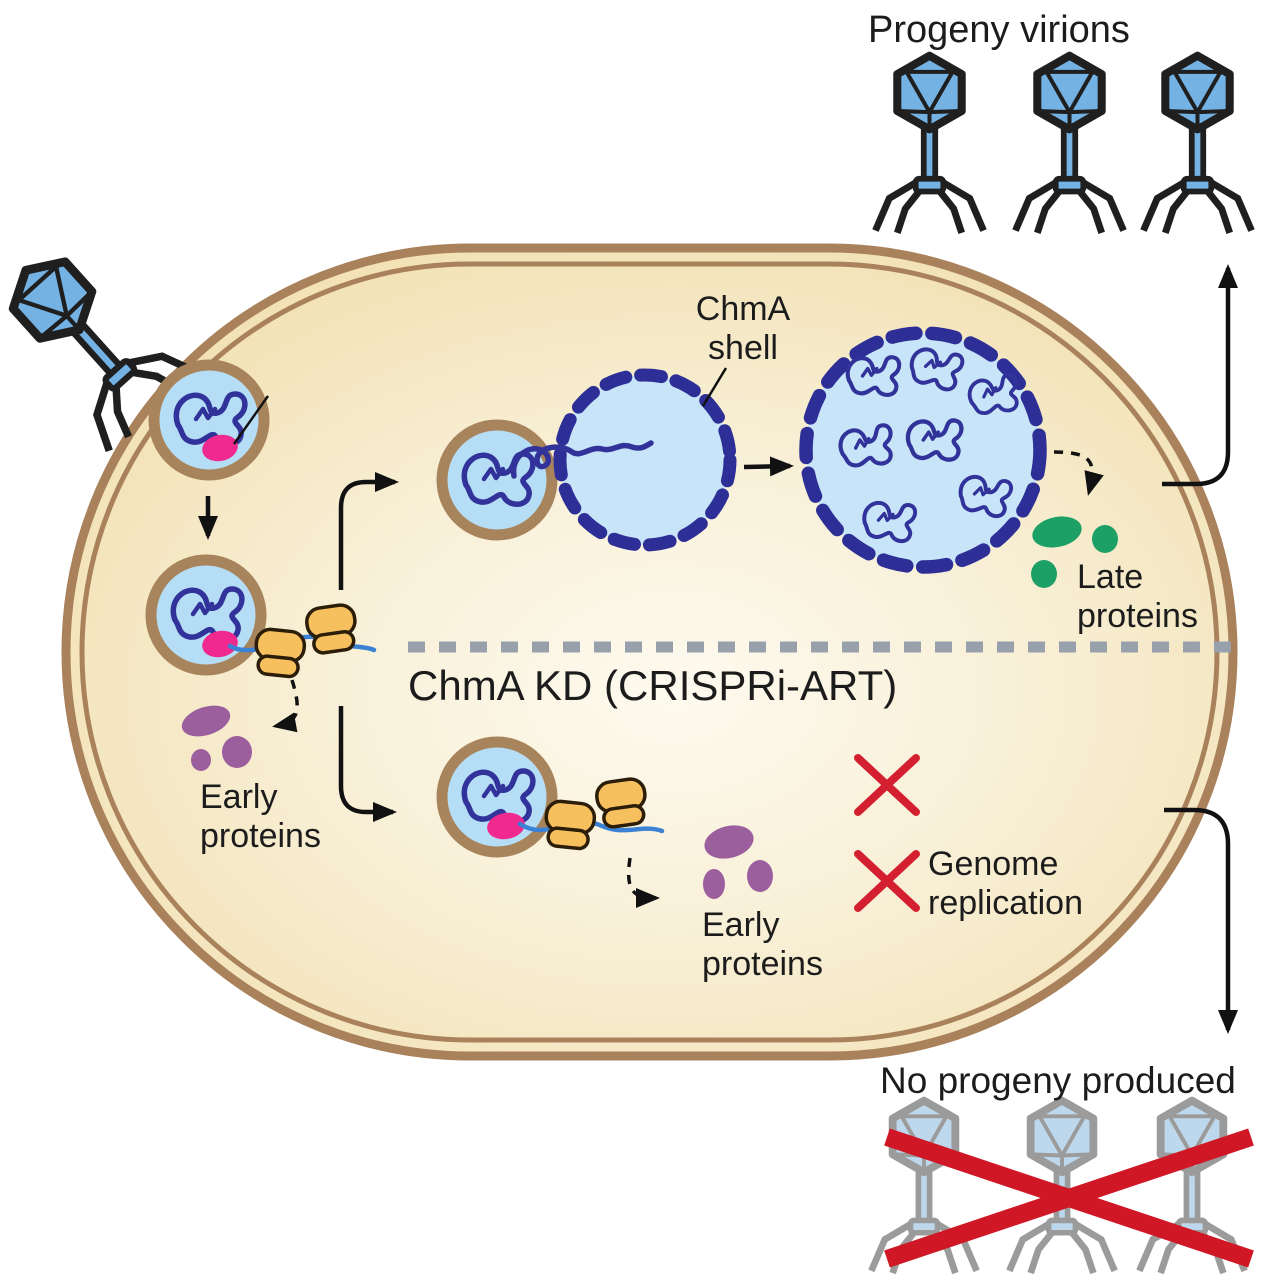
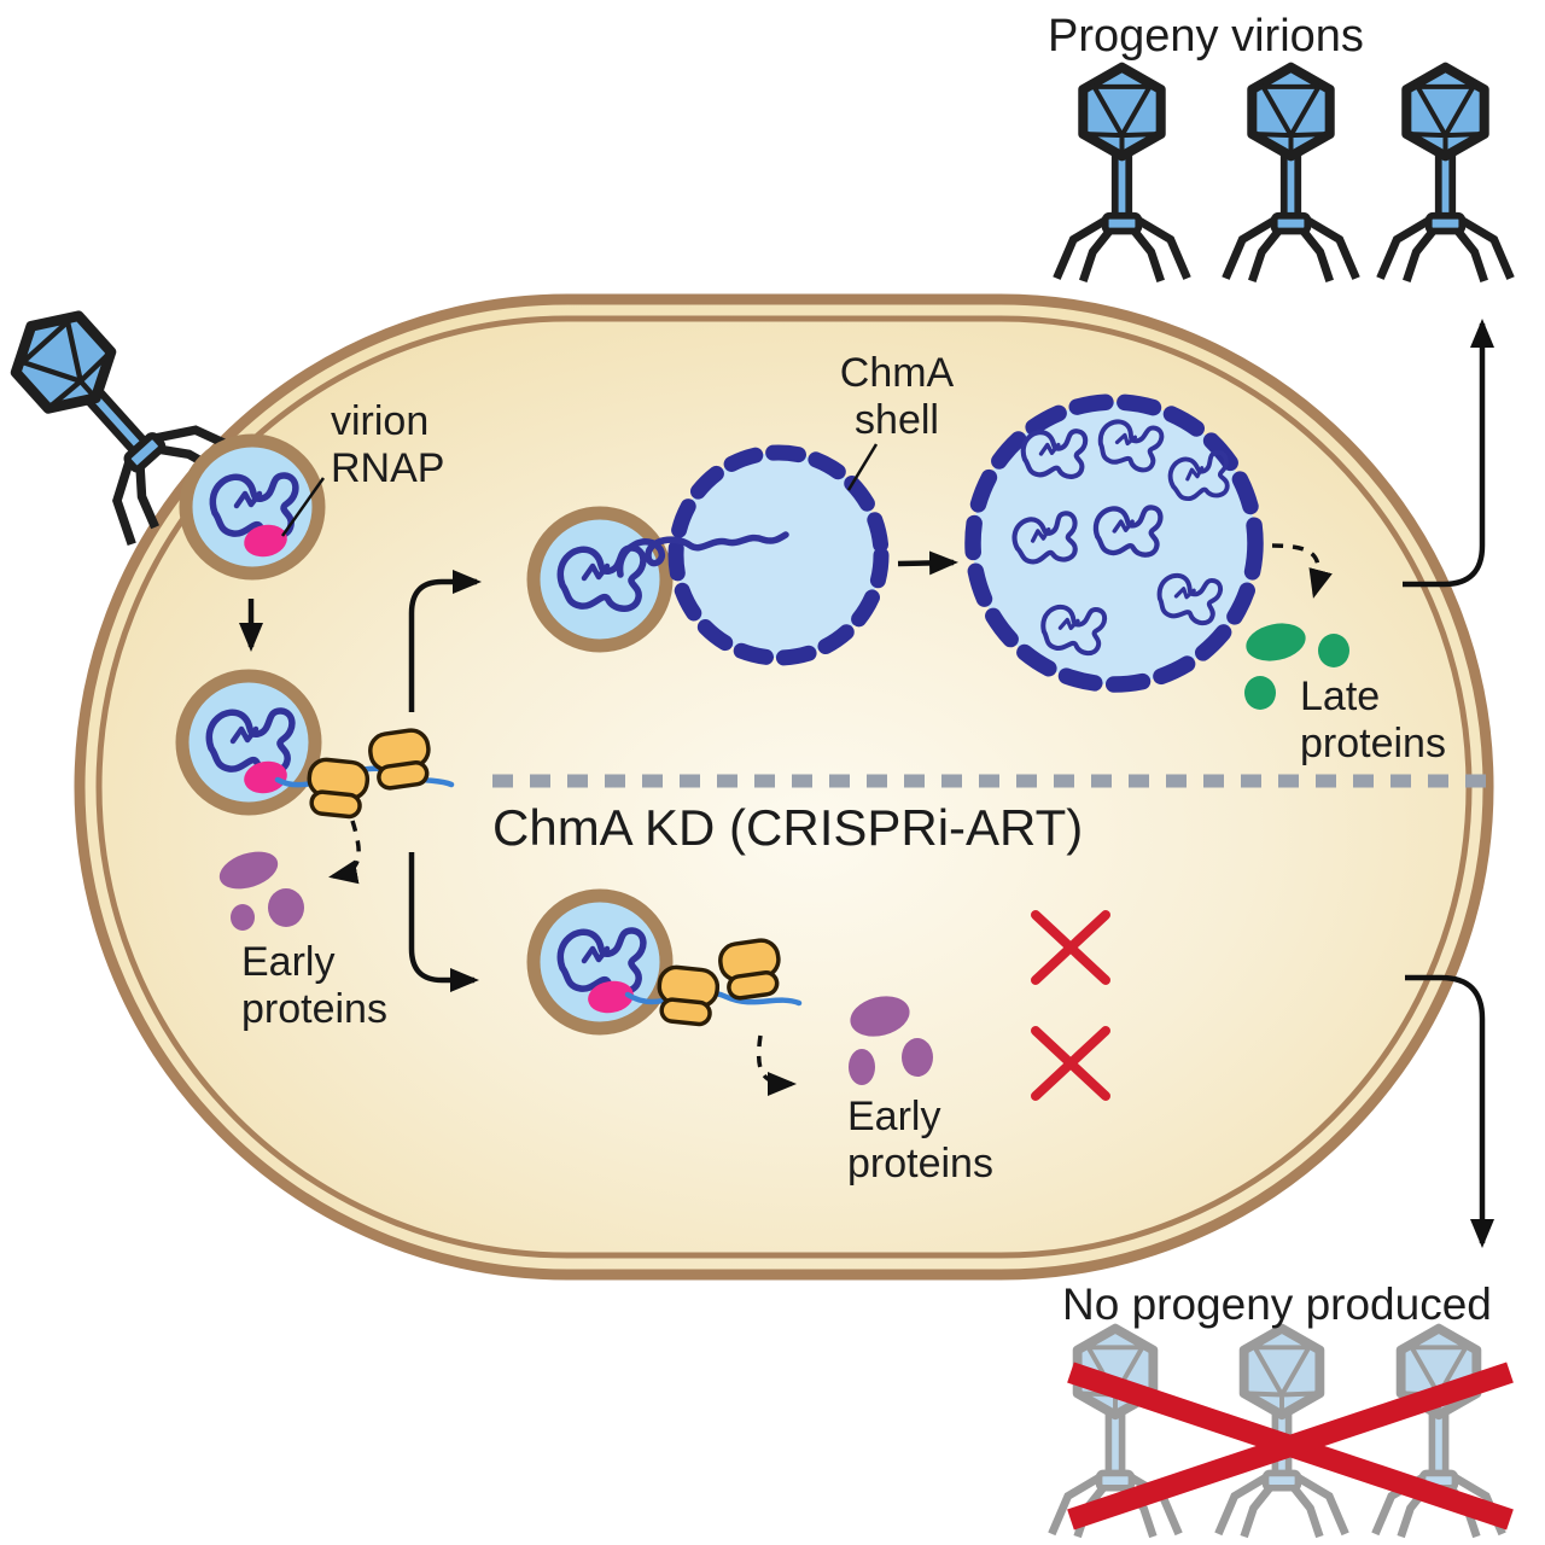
  Progeny virions
+ virion
+ RNAP
  ChmA
  shell
  ChmA KD (CRISPRi-ART)
  Early
  proteins
  Late
  proteins
  Early
  proteins
- Genome
- replication
  No progeny produced
